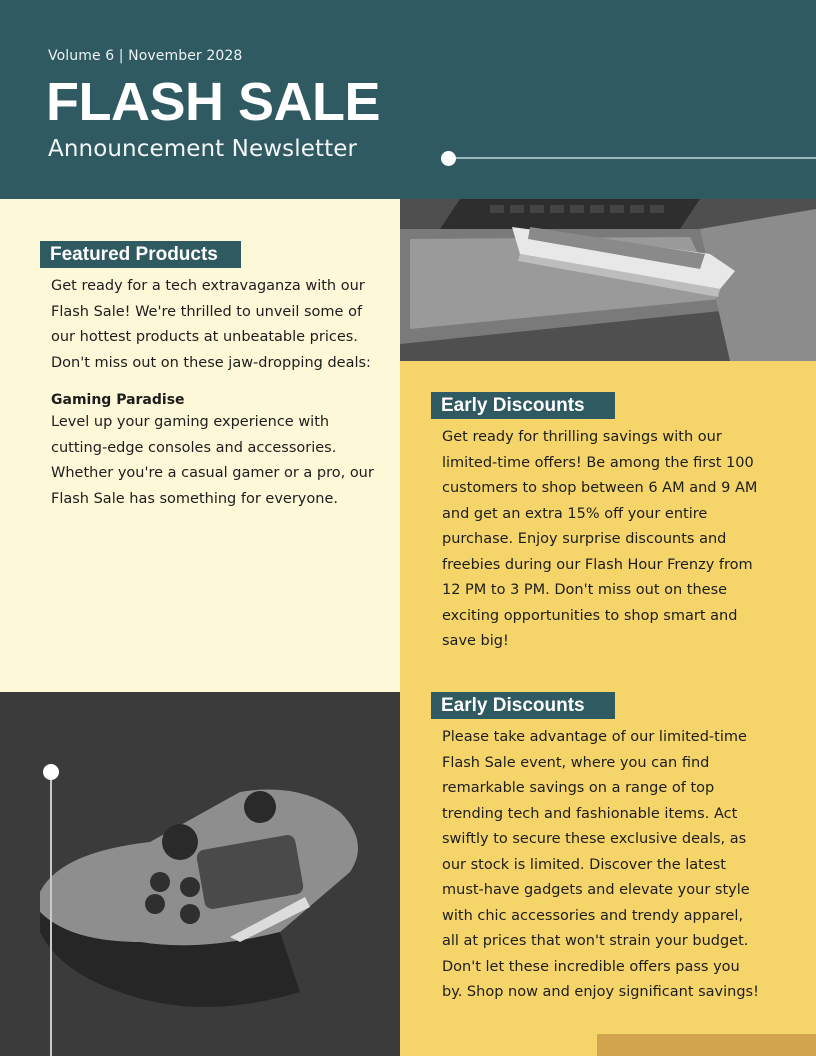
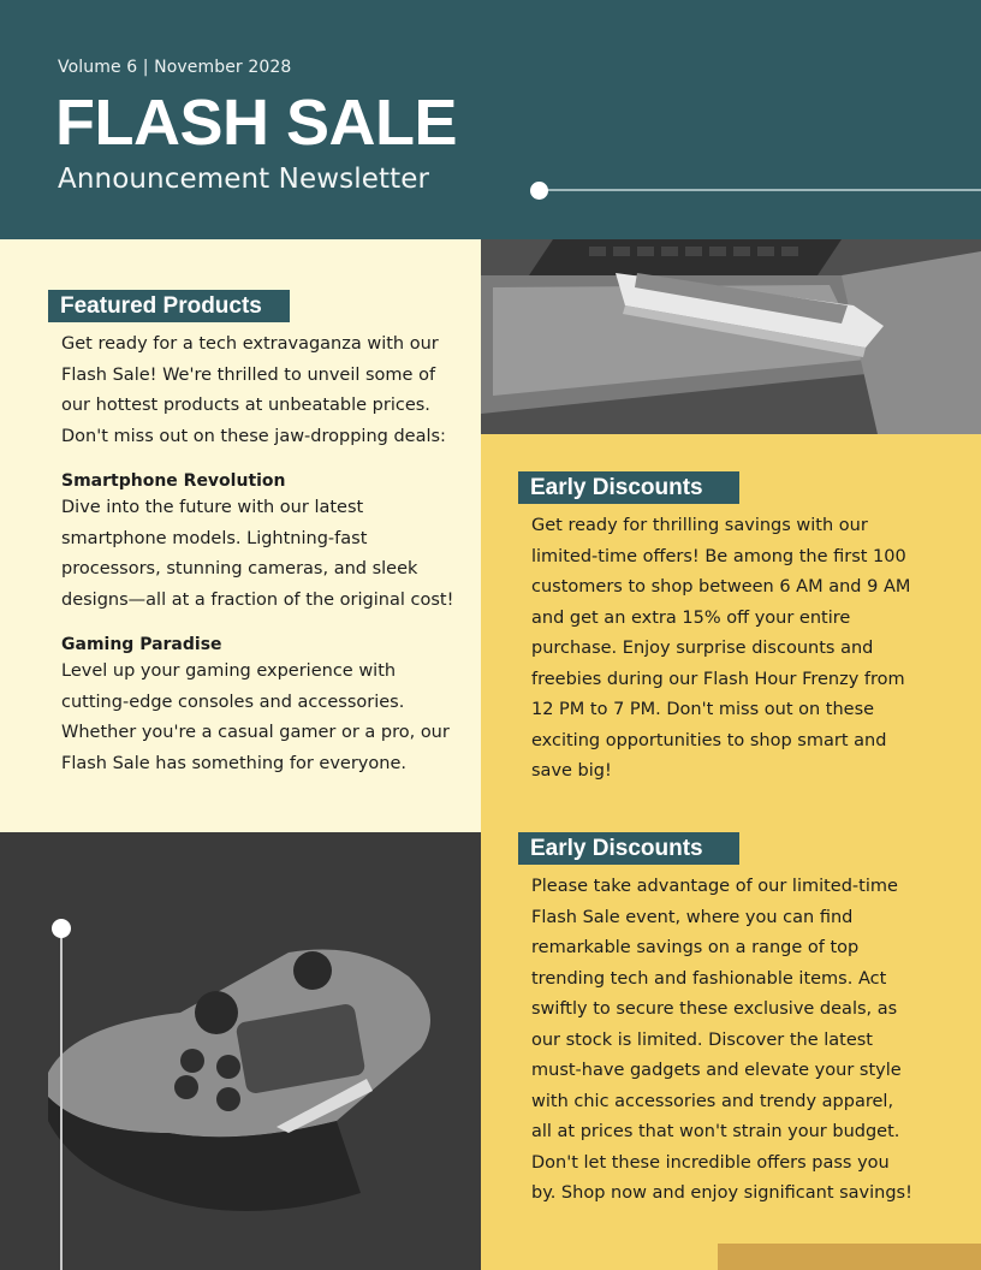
  Volume 6 | November 2028
  FLASH SALE
  Announcement Newsletter
  Featured Products
  Get ready for a tech extravaganza with our Flash Sale! We're thrilled to unveil some of our hottest products at unbeatable prices. Don't miss out on these jaw-dropping deals:
+ Smartphone Revolution
+ Dive into the future with our latest smartphone models. Lightning-fast processors, stunning cameras, and sleek designs—all at a fraction of the original cost!
  Gaming Paradise
  Level up your gaming experience with cutting-edge consoles and accessories. Whether you're a casual gamer or a pro, our Flash Sale has something for everyone.
  Early Discounts
- Get ready for thrilling savings with our limited-time offers! Be among the first 100 customers to shop between 6 AM and 9 AM and get an extra 15% off your entire purchase. Enjoy surprise discounts and freebies during our Flash Hour Frenzy from 12 PM to 3 PM. Don't miss out on these exciting opportunities to shop smart and save big!
+ Get ready for thrilling savings with our limited-time offers! Be among the first 100 customers to shop between 6 AM and 9 AM and get an extra 15% off your entire purchase. Enjoy surprise discounts and freebies during our Flash Hour Frenzy from 12 PM to 7 PM. Don't miss out on these exciting opportunities to shop smart and save big!
  Early Discounts
  Please take advantage of our limited-time Flash Sale event, where you can find remarkable savings on a range of top trending tech and fashionable items. Act swiftly to secure these exclusive deals, as our stock is limited. Discover the latest must-have gadgets and elevate your style with chic accessories and trendy apparel, all at prices that won't strain your budget. Don't let these incredible offers pass you by. Shop now and enjoy significant savings!
